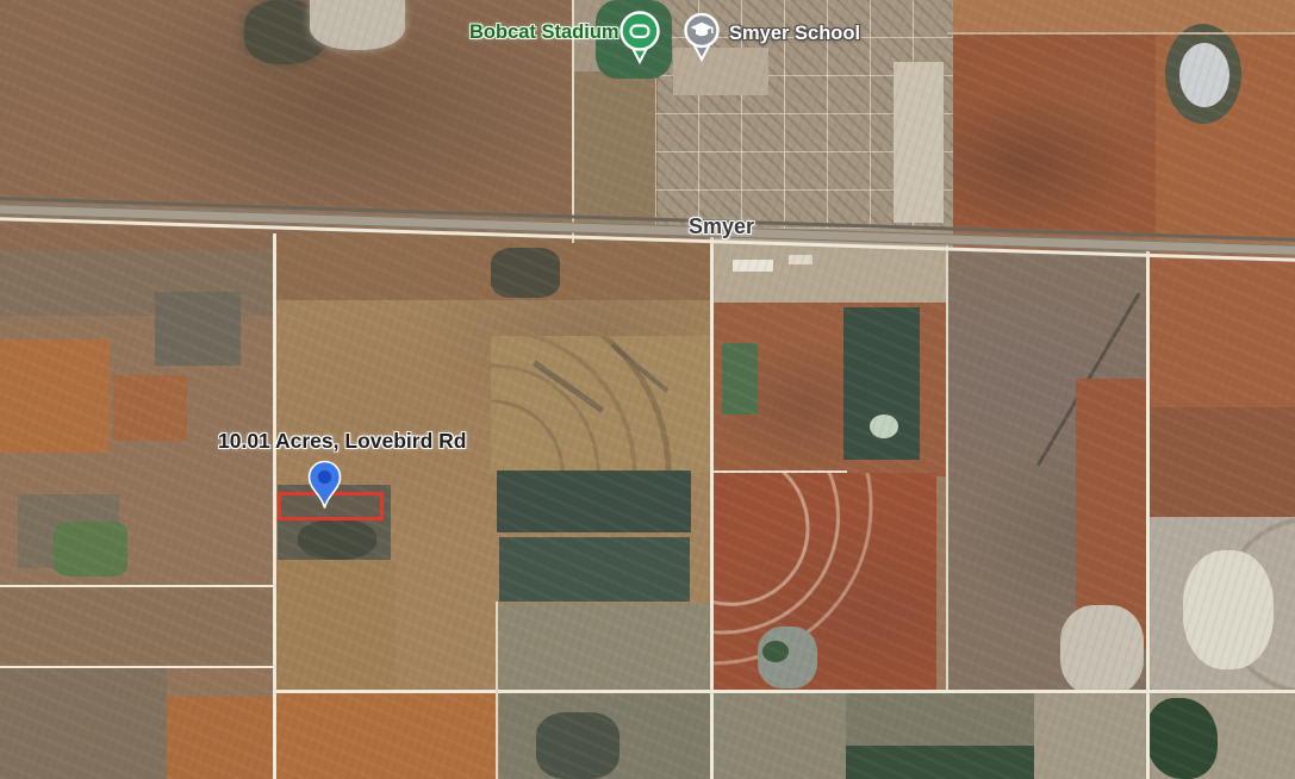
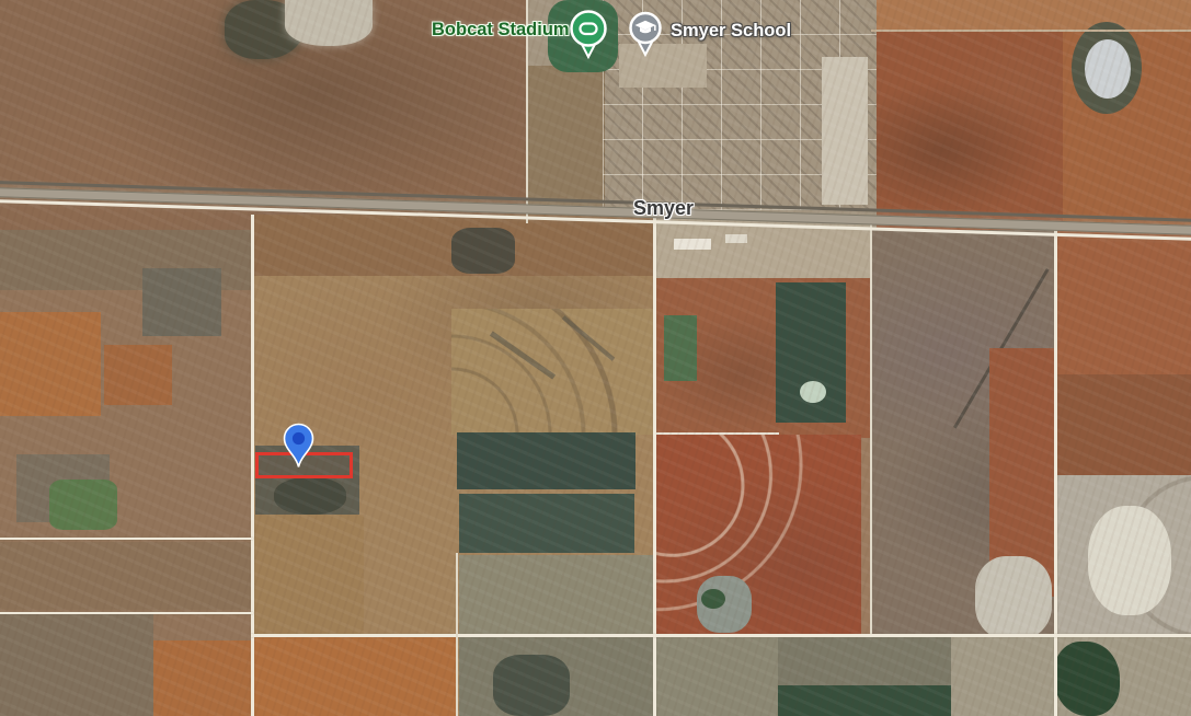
  Bobcat Stadium
  Smyer School
  Smyer
- 10.01 Acres, Lovebird Rd
